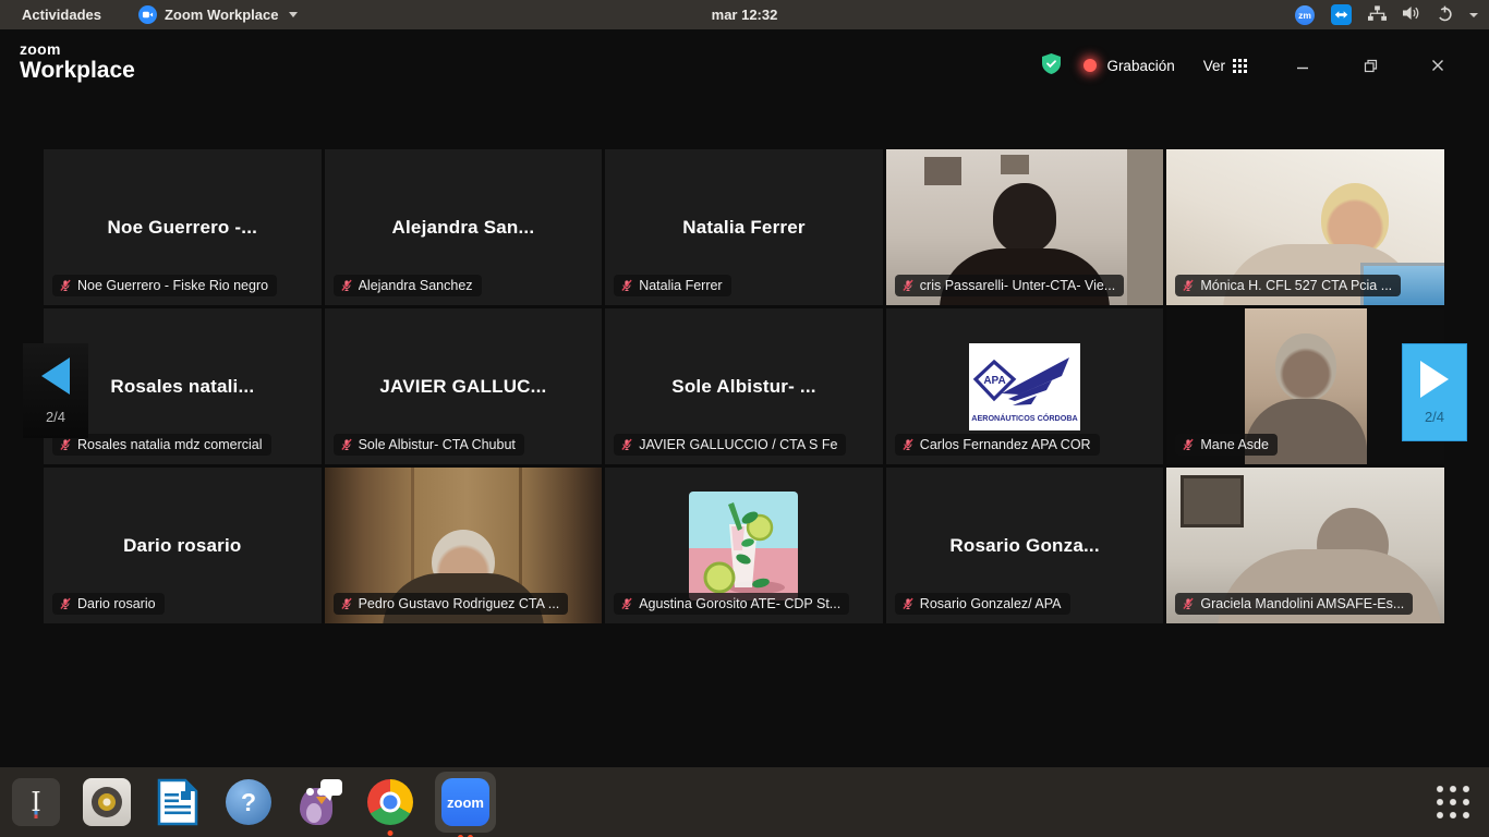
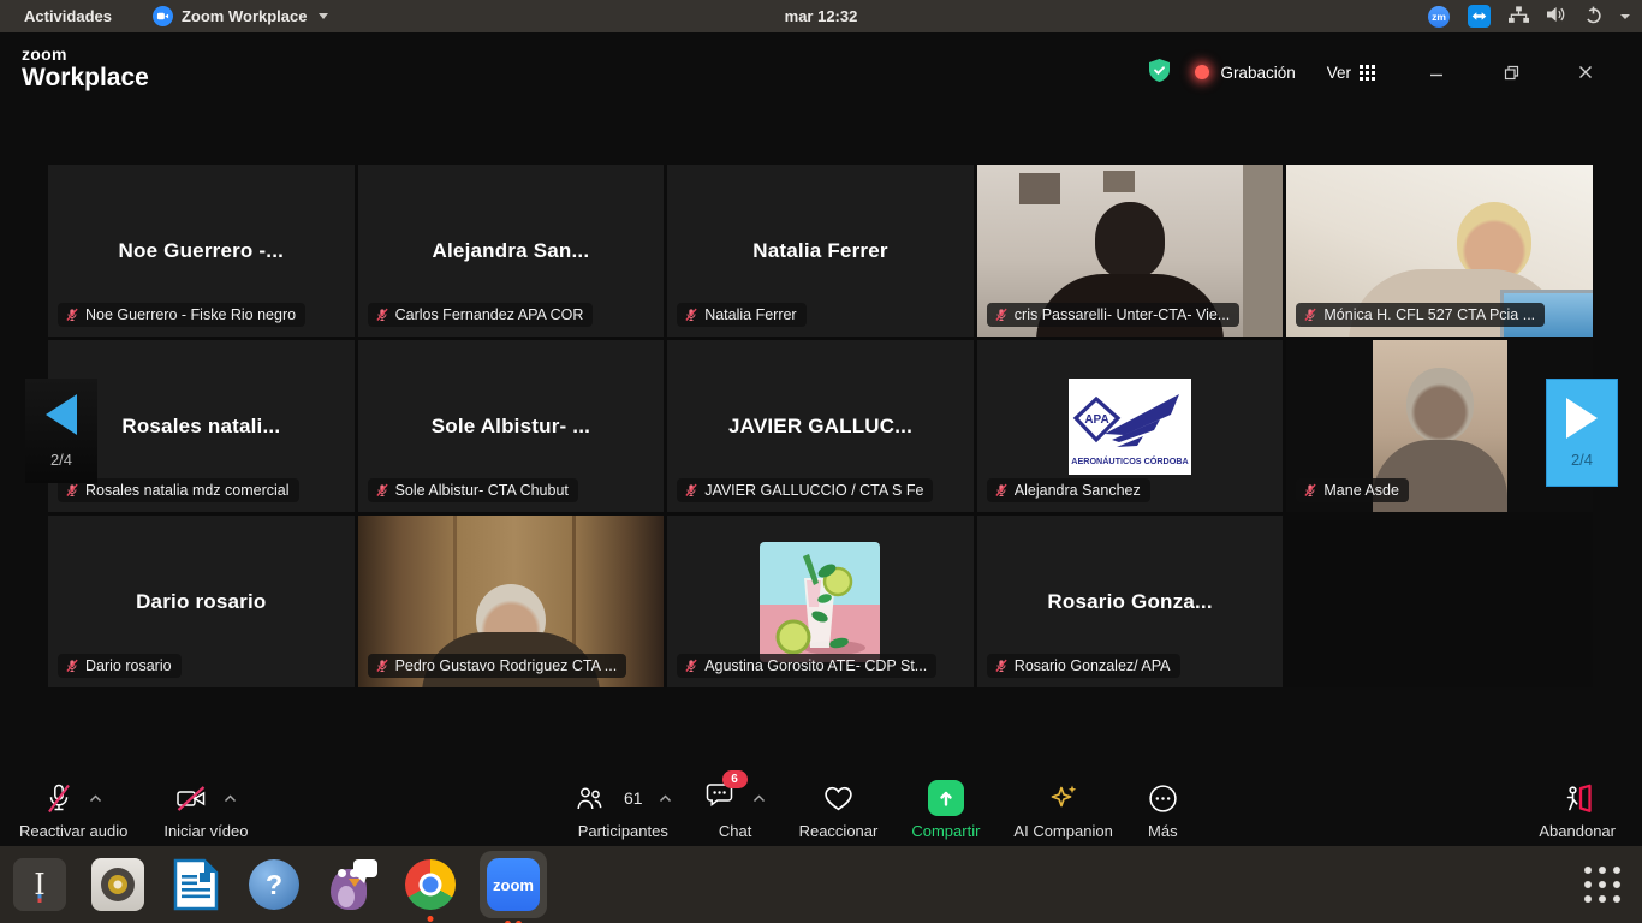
  Actividades
  Zoom Workplace
  mar 12:32
  zm
  zoom
  Workplace
  Grabación
  Ver
  Noe Guerrero -...
  Noe Guerrero - Fiske Rio negro
  Alejandra San...
- Alejandra Sanchez
+ Carlos Fernandez APA COR
  Natalia Ferrer
  Natalia Ferrer
  cris Passarelli- Unter-CTA- Vie...
  Mónica H. CFL 527 CTA Pcia ...
  Rosales natali...
  Rosales natalia mdz comercial
- JAVIER GALLUC...
+ Sole Albistur- ...
  Sole Albistur- CTA Chubut
- Sole Albistur- ...
+ JAVIER GALLUC...
  JAVIER GALLUCCIO / CTA S Fe
  APA
  AERONÁUTICOS CÓRDOBA
- Carlos Fernandez APA COR
+ Alejandra Sanchez
  Mane Asde
  Dario rosario
  Dario rosario
  Pedro Gustavo Rodriguez CTA ...
  Agustina Gorosito ATE- CDP St...
  Rosario Gonza...
  Rosario Gonzalez/ APA
- Graciela Mandolini AMSAFE-Es...
  2/4
  2/4
+ Reactivar audio
+ Iniciar vídeo
+ 61
+ Participantes
+ 6
+ Chat
+ Reaccionar
+ Compartir
+ AI Companion
+ Más
+ Abandonar
  I
  ?
  zoom
